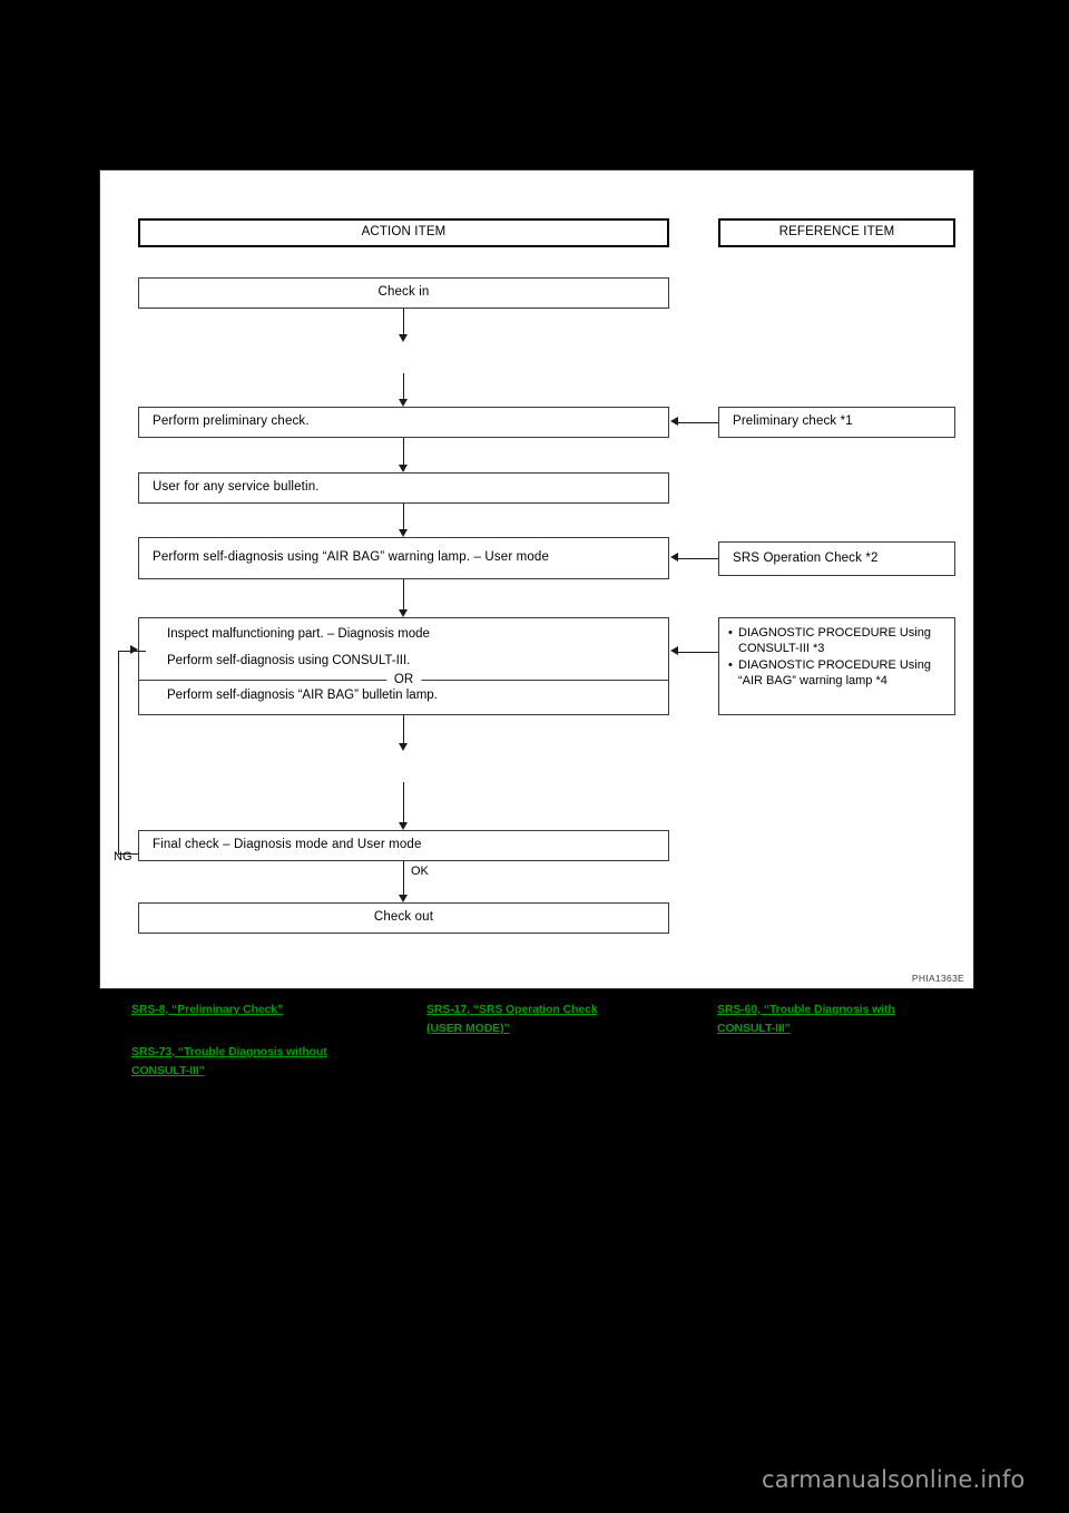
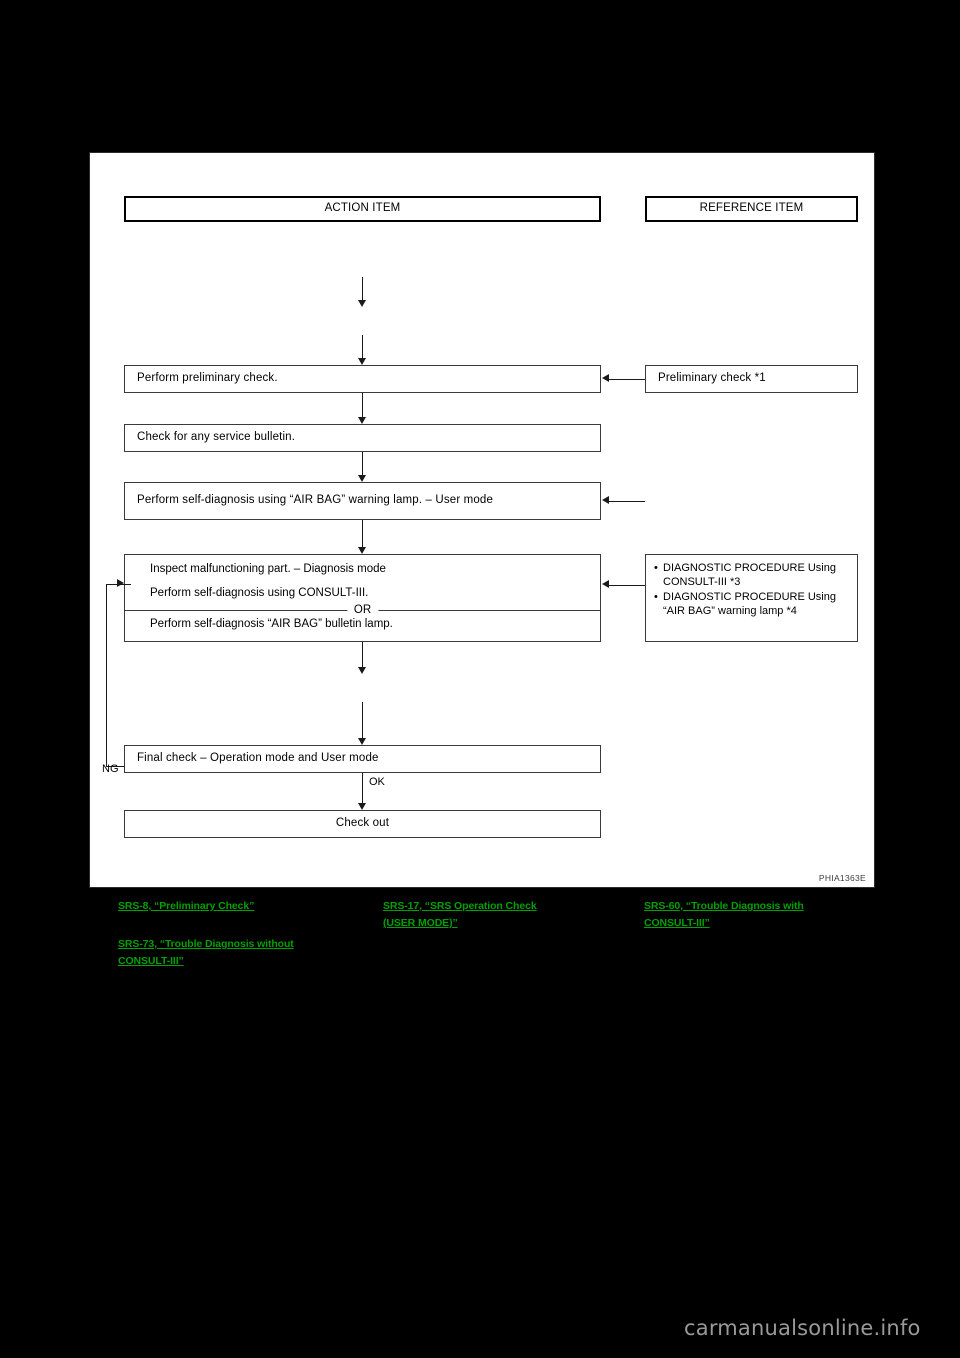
  ACTION ITEM
  REFERENCE ITEM
- Check in
  Perform preliminary check.
- User for any service bulletin.
+ Check for any service bulletin.
  Perform self-diagnosis using “AIR BAG” warning lamp. – User mode
- Final check – Diagnosis mode and User mode
+ Final check – Operation mode and User mode
  Check out
  Inspect malfunctioning part. – Diagnosis mode
  Perform self-diagnosis using CONSULT-III.
  OR
  Perform self-diagnosis “AIR BAG” bulletin lamp.
  Preliminary check *1
- SRS Operation Check *2
  DIAGNOSTIC PROCEDURE Using CONSULT-III *3
  DIAGNOSTIC PROCEDURE Using “AIR BAG” warning lamp *4
  OK
  NG
  PHIA1363E
  SRS-8, “Preliminary Check”
  SRS-73, “Trouble Diagnosis without
  CONSULT-III”
  SRS-17, “SRS Operation Check
  (USER MODE)”
  SRS-60, “Trouble Diagnosis with
  CONSULT-III”
  carmanualsonline.info
